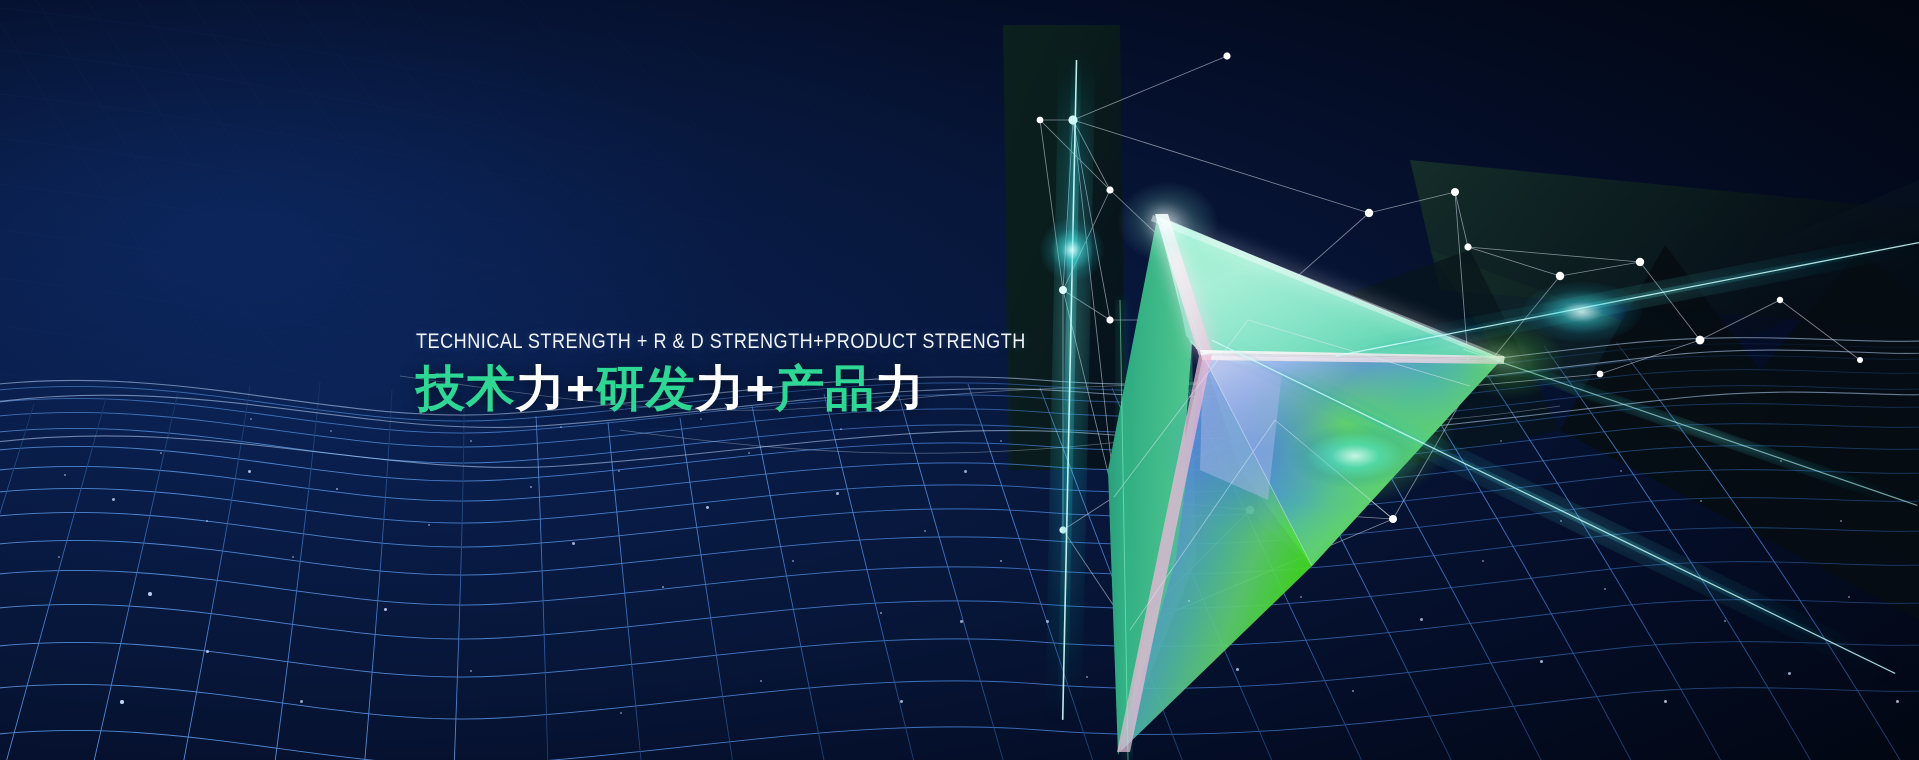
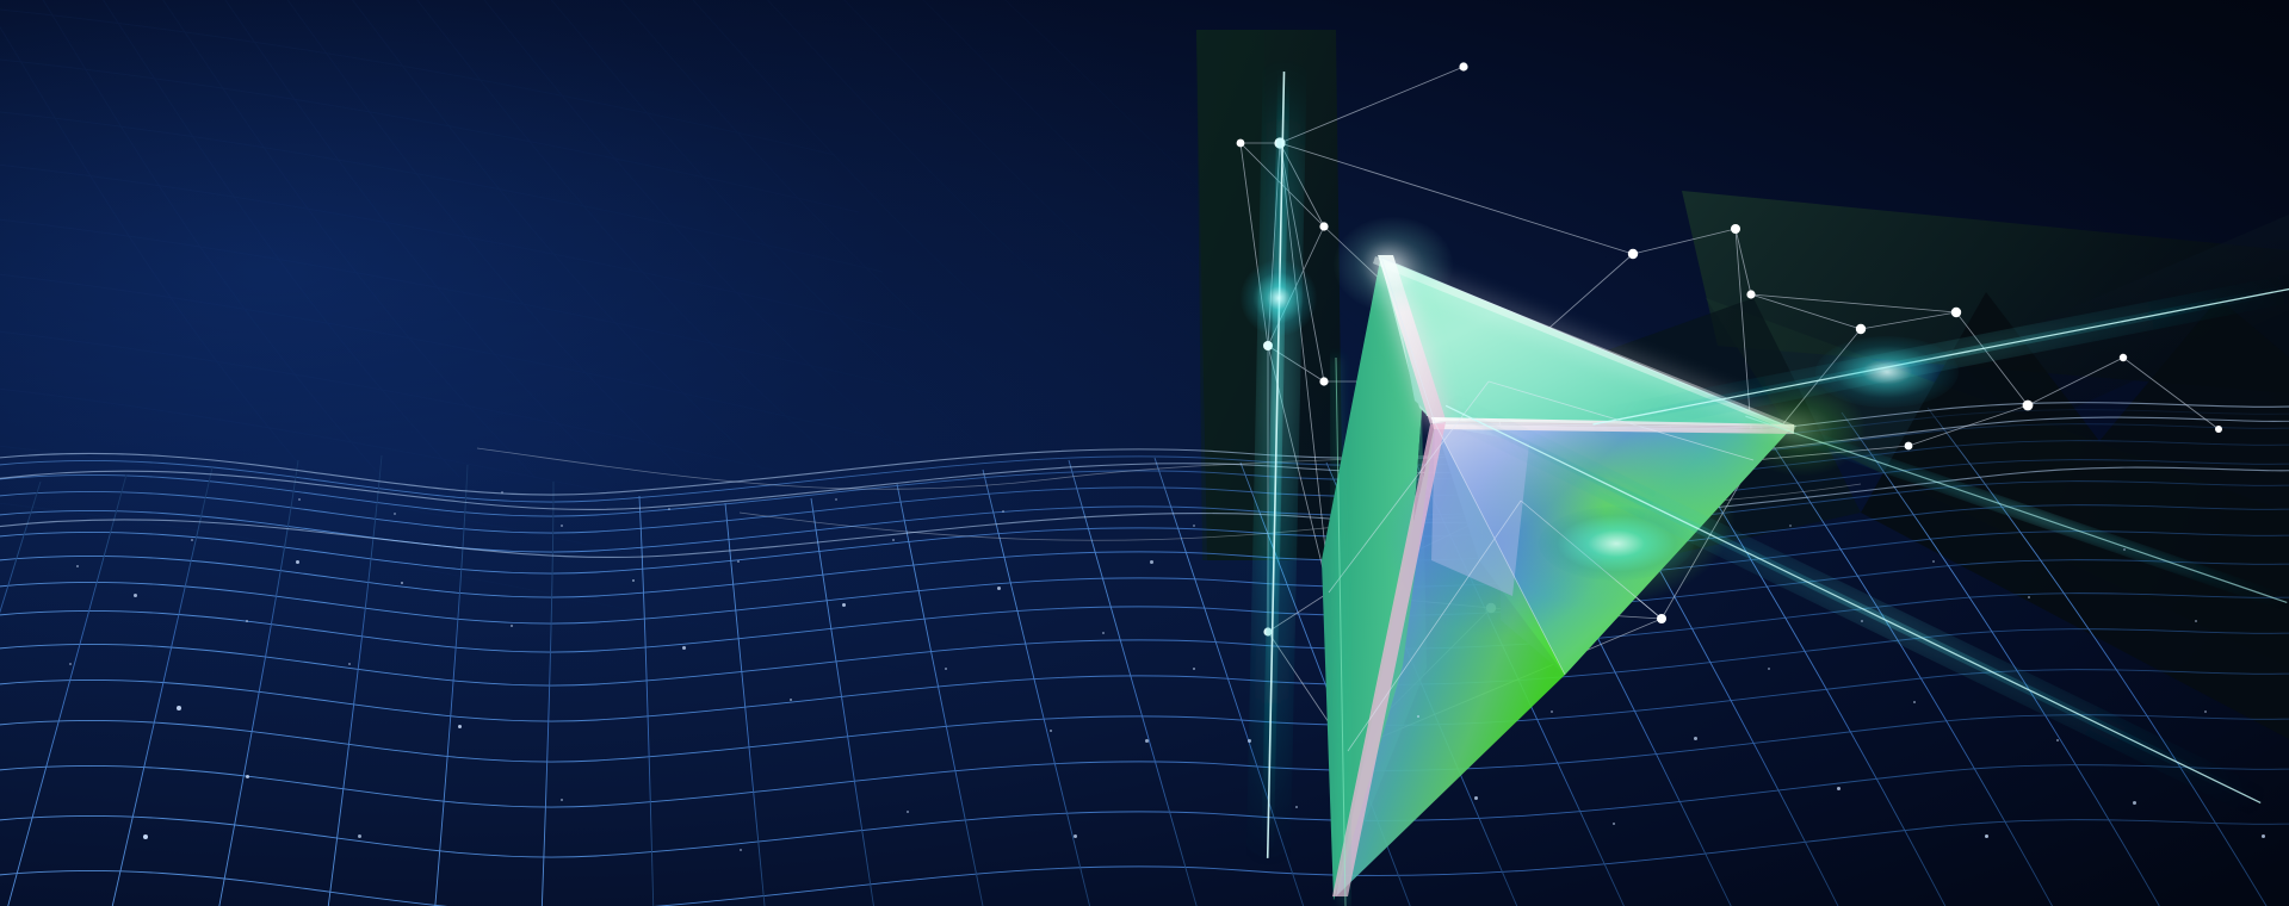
- TECHNICAL STRENGTH + R & D STRENGTH+PRODUCT STRENGTH
- 技术力+研发力+产品力
